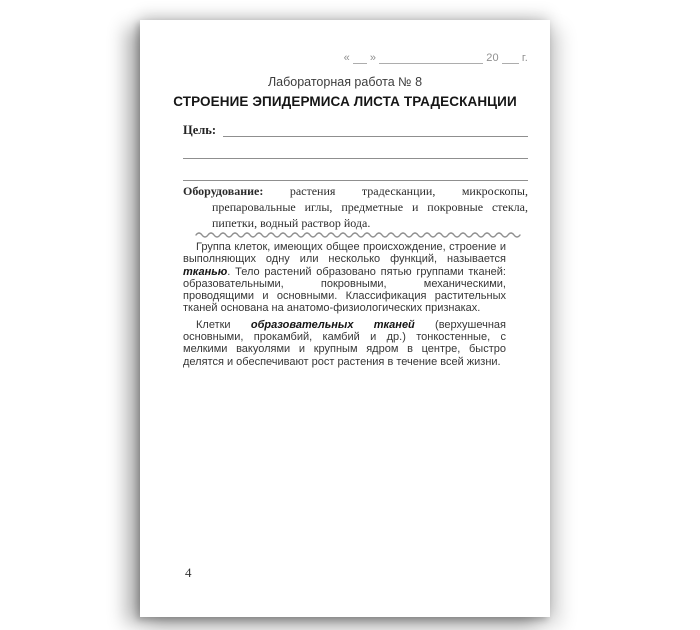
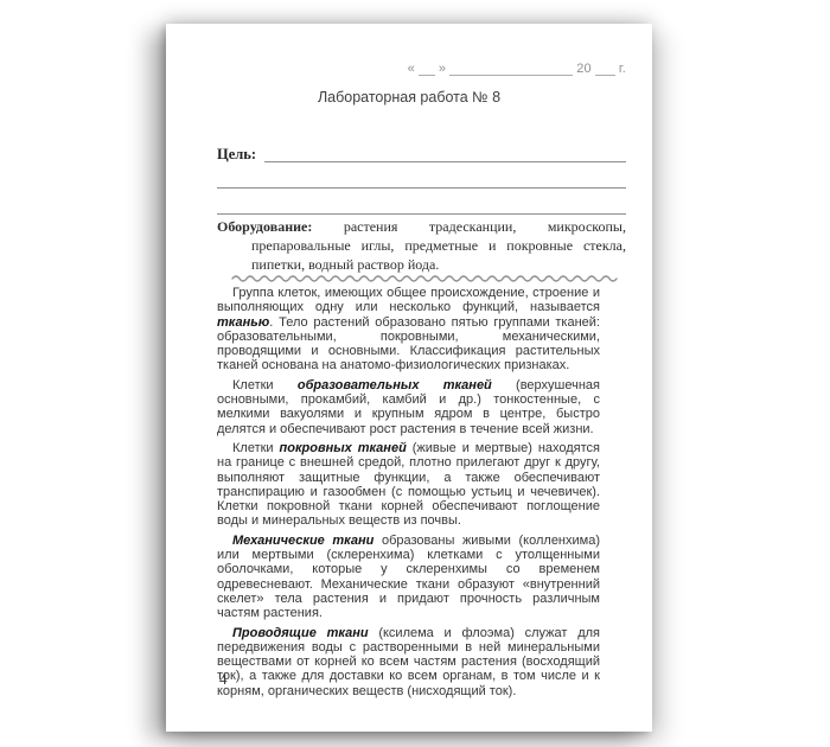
  «
  »
  20
  г.
  Лабораторная работа № 8
- СТРОЕНИЕ ЭПИДЕРМИСА ЛИСТА ТРАДЕСКАНЦИИ
  Цель:
  Оборудование: растения традесканции, микроскопы, препаровальные иглы, предметные и покровные стекла, пипетки, водный раствор йода.
  Группа клеток, имеющих общее происхождение, строение и выполняющих одну или несколько функций, называется тканью. Тело растений образовано пятью группами тканей: образовательными, покровными, механическими, проводящими и основными. Классификация растительных тканей основана на анатомо-физиологических признаках.
  Клетки образовательных тканей (верхушечная основными, прокамбий, камбий и др.) тонкостенные, с мелкими вакуолями и крупным ядром в центре, быстро делятся и обеспечивают рост растения в течение всей жизни.
+ Клетки покровных тканей (живые и мертвые) находятся на границе с внешней средой, плотно прилегают друг к другу, выполняют защитные функции, а также обеспечивают транспирацию и газообмен (с помощью устьиц и чечевичек). Клетки покровной ткани корней обеспечивают поглощение воды и минеральных веществ из почвы.
+ Механические ткани образованы живыми (колленхима) или мертвыми (склеренхима) клетками с утолщенными оболочками, которые у склеренхимы со временем одревесневают. Механические ткани образуют «внутренний скелет» тела растения и придают прочность различным частям растения.
+ Проводящие ткани (ксилема и флоэма) служат для передвижения воды с растворенными в ней минеральными веществами от корней ко всем частям растения (восходящий ток), а также для доставки ко всем органам, в том числе и к корням, органических веществ (нисходящий ток).
  4
